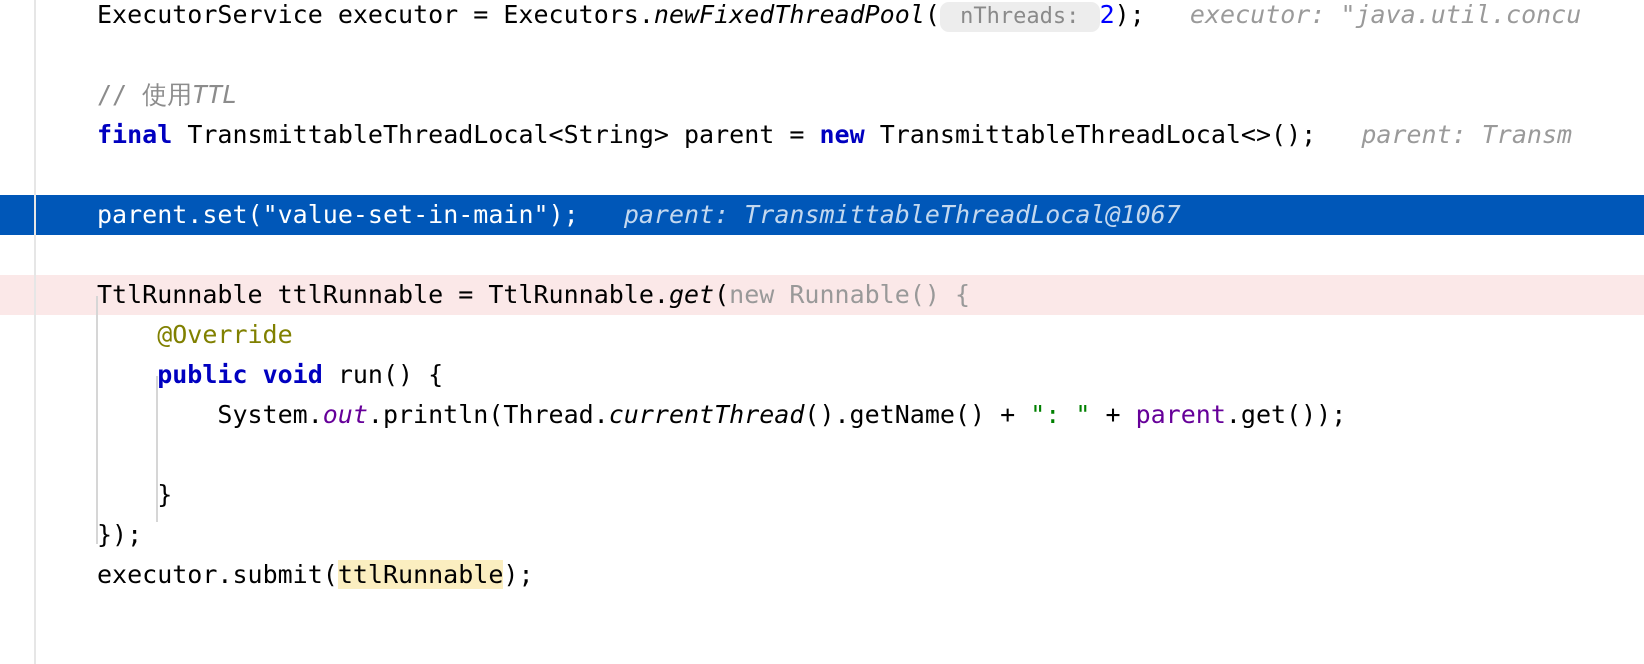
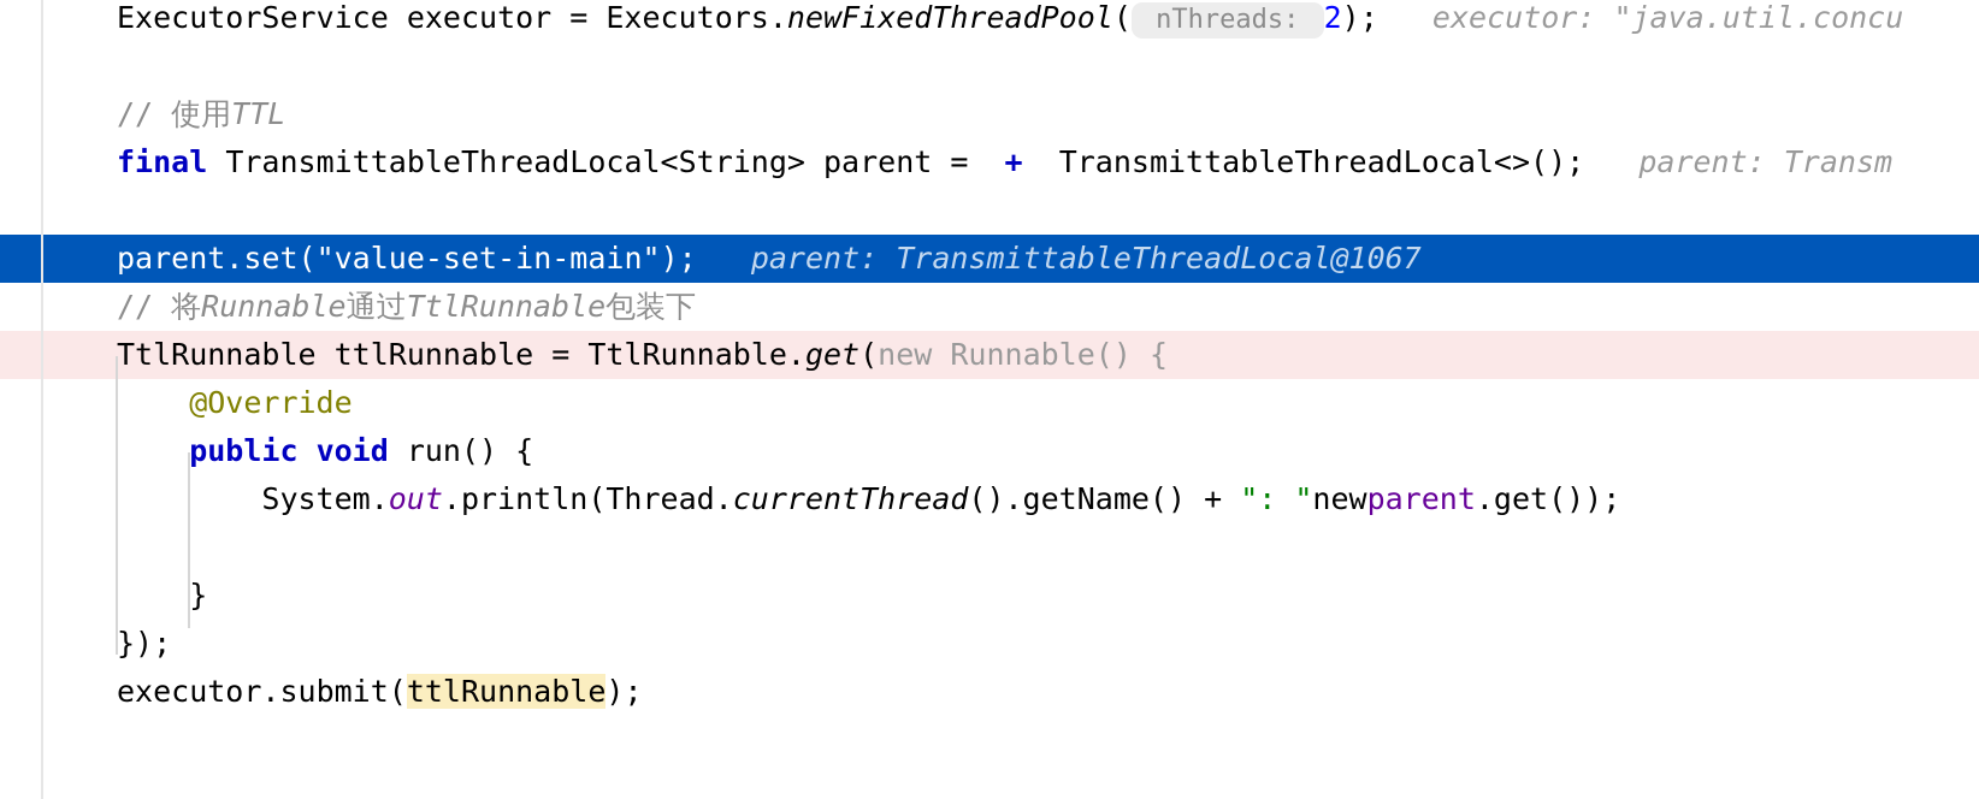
  ExecutorService executor = Executors.newFixedThreadPool( nThreads: 2); executor: "java.util.concu
  // 使用TTL
- final TransmittableThreadLocal<String> parent = new TransmittableThreadLocal<>(); parent: Transm
+ final TransmittableThreadLocal<String> parent = + TransmittableThreadLocal<>(); parent: Transm
  parent.set("value-set-in-main"); parent: TransmittableThreadLocal@1067
+ // 将Runnable通过TtlRunnable包装下
  TtlRunnable ttlRunnable = TtlRunnable.get(new Runnable() {
  @Override
  public void run() {
- System.out.println(Thread.currentThread().getName() + ": " + parent.get());
+ System.out.println(Thread.currentThread().getName() + ": "newparent.get());
  }
  });
  executor.submit(ttlRunnable);
